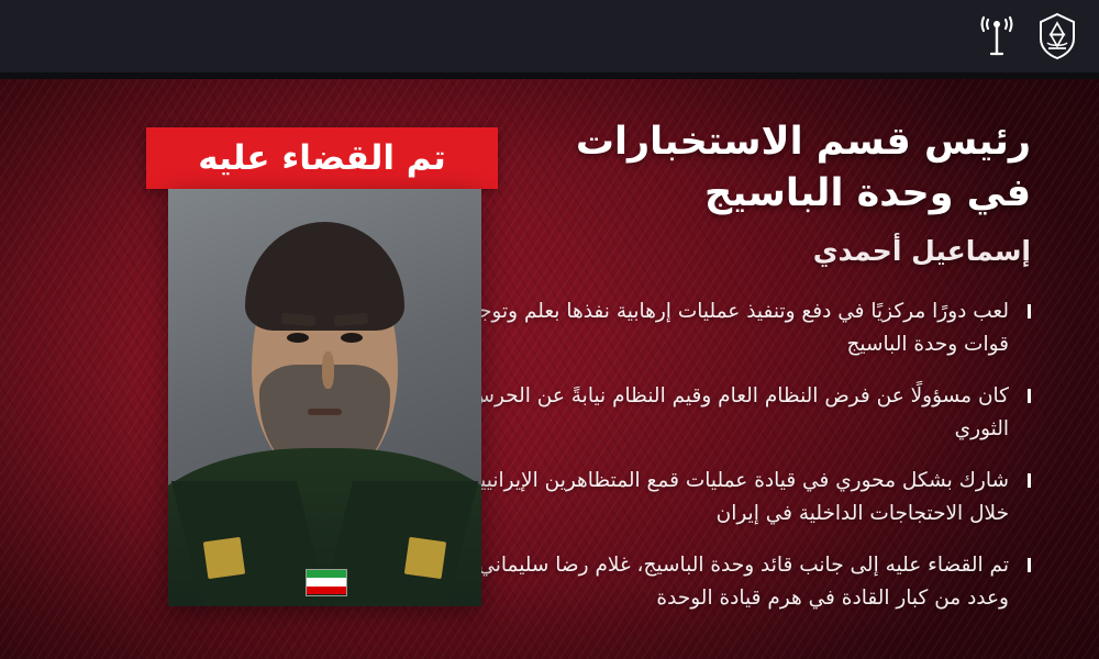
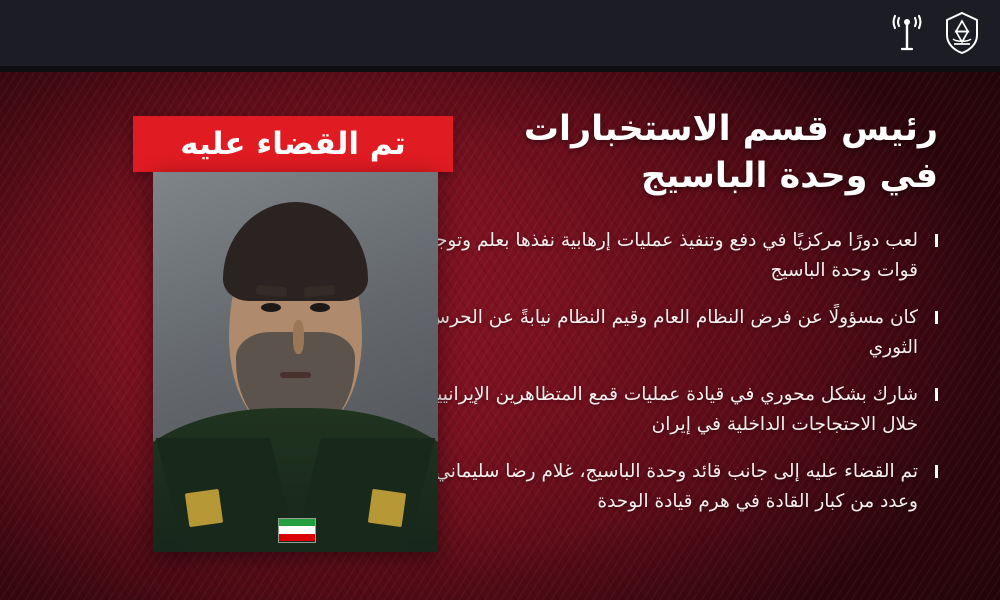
  رئيس قسم الاستخبارات
  في وحدة الباسيج
- إسماعيل أحمدي
  لعب دورًا مركزيًا في دفع وتنفيذ عمليات إرهابية نفذها بعلم وتوج قوات وحدة الباسيج
  كان مسؤولًا عن فرض النظام العام وقيم النظام نيابةً عن الحرس الثوري
  شارك بشكل محوري في قيادة عمليات قمع المتظاهرين الإيرانيي خلال الاحتجاجات الداخلية في إيران
  تم القضاء عليه إلى جانب قائد وحدة الباسيج، غلام رضا سليماني وعدد من كبار القادة في هرم قيادة الوحدة
  تم القضاء عليه
